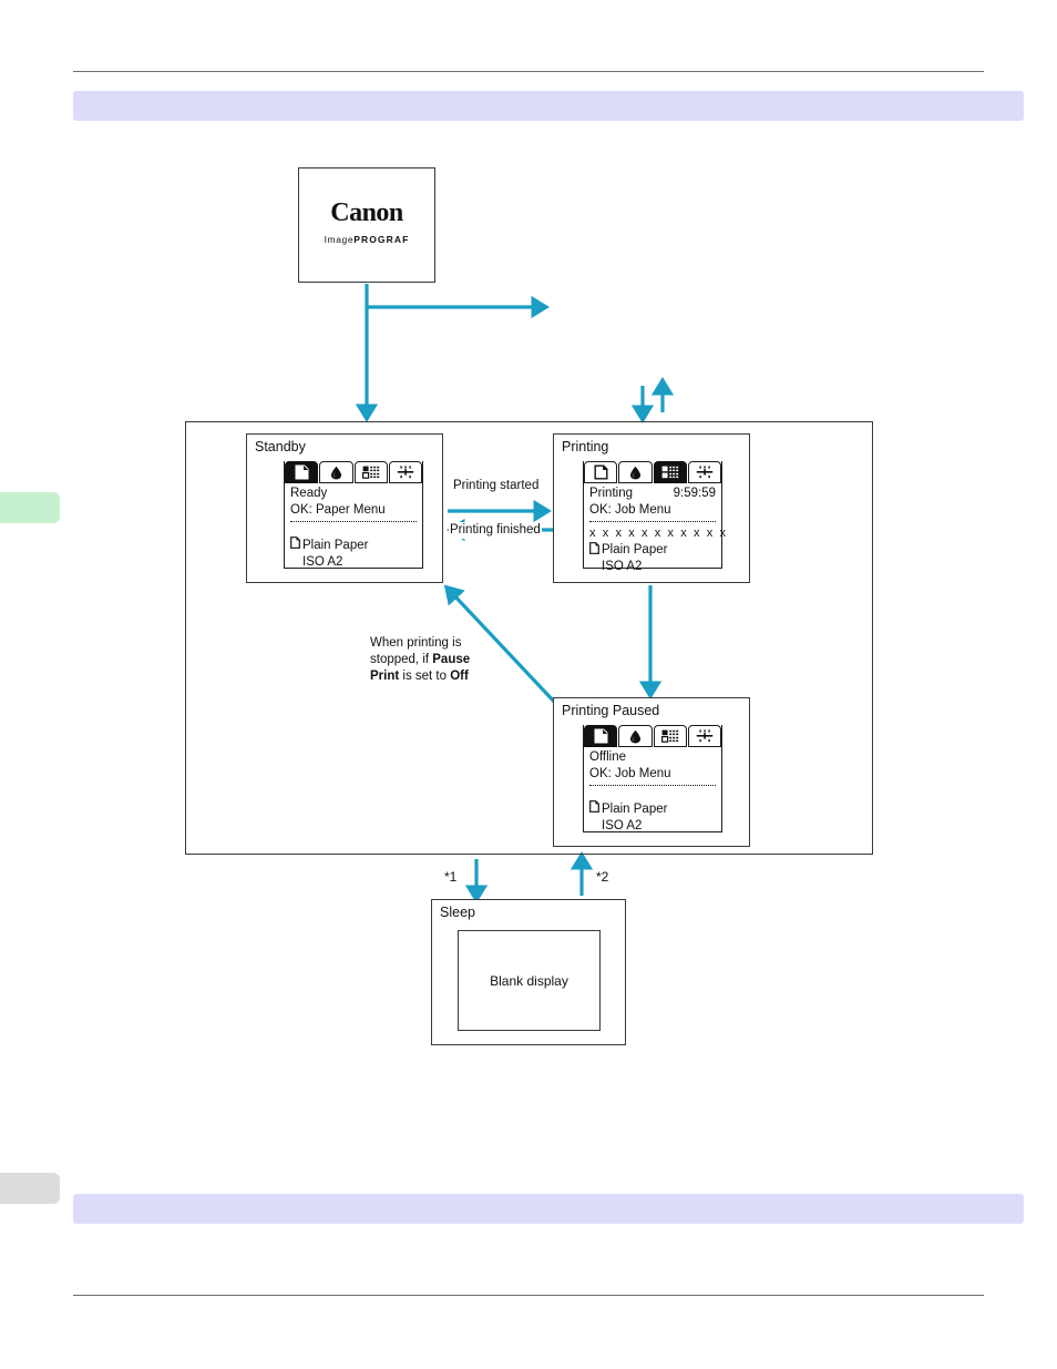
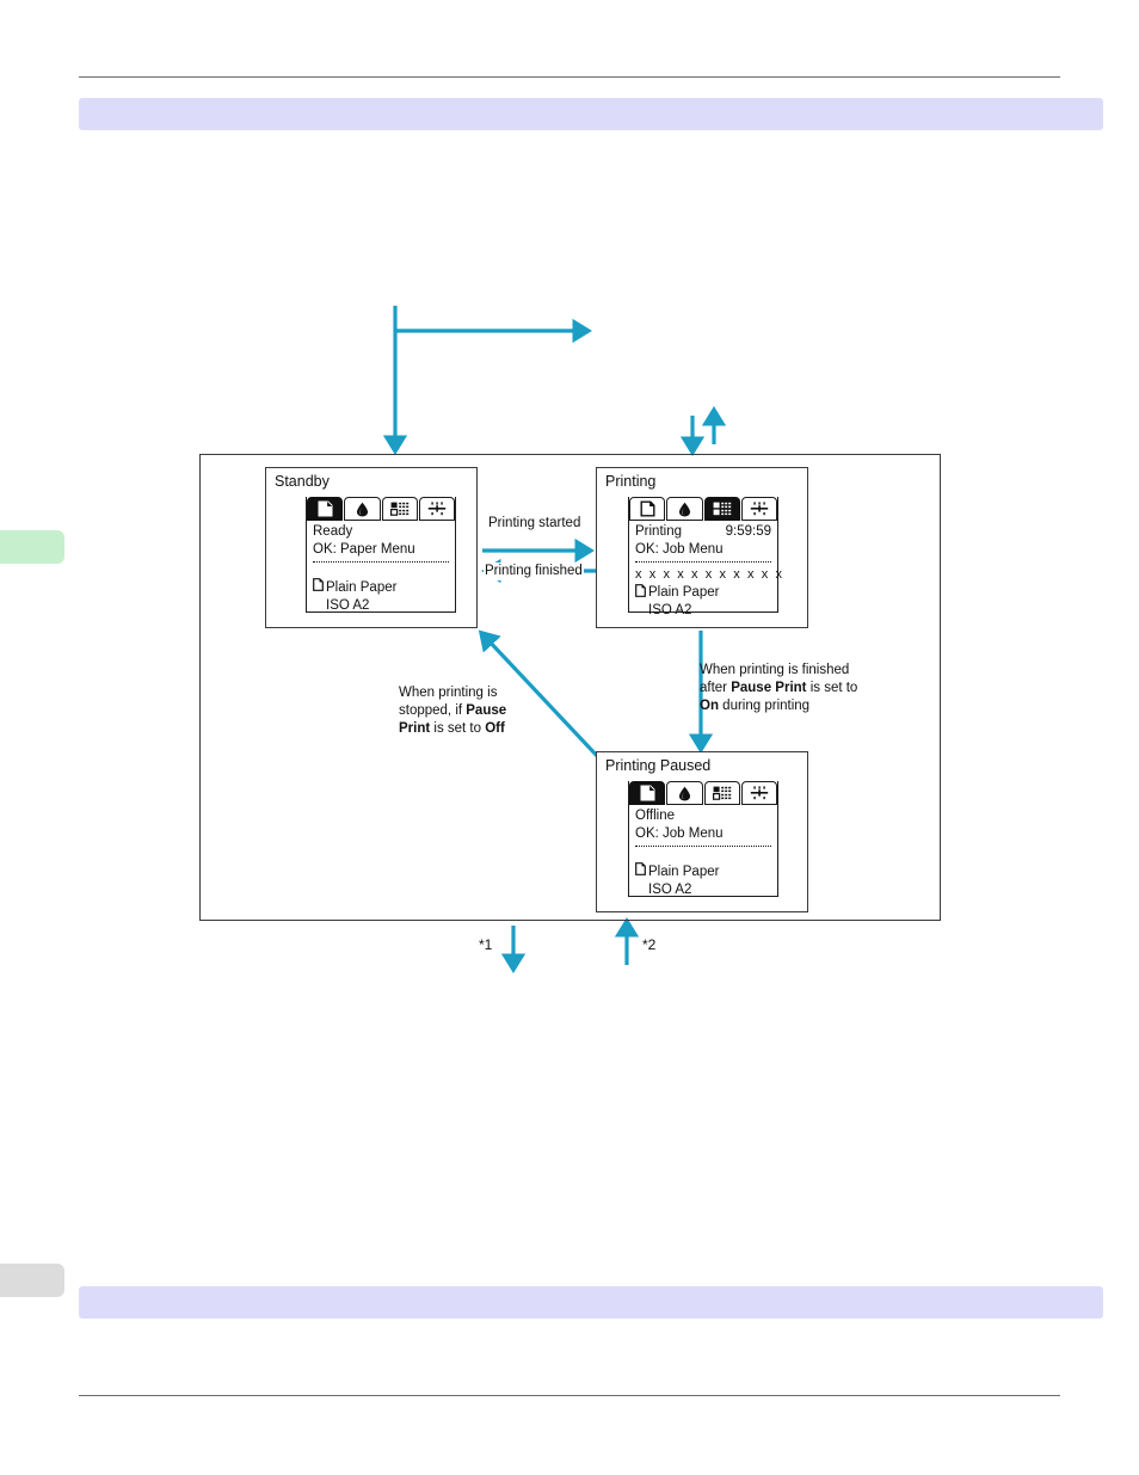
- Canon
- ImagePROGRAF
  Standby
  Ready
  OK: Paper Menu
  Plain Paper
  ISO A2
  Printing
  Printing
  9:59:59
  OK: Job Menu
  x x x x x x x x x x x
  Plain Paper
  ISO A2
  Printing Paused
  Offline
  OK: Job Menu
  Plain Paper
  ISO A2
- Sleep
- Blank display
  Printing started
  Printing finished
  When printing is
  stopped, if Pause
  Print is set to Off
+ When printing is finished
+ after Pause Print is set to
+ On during printing
  *1
  *2
